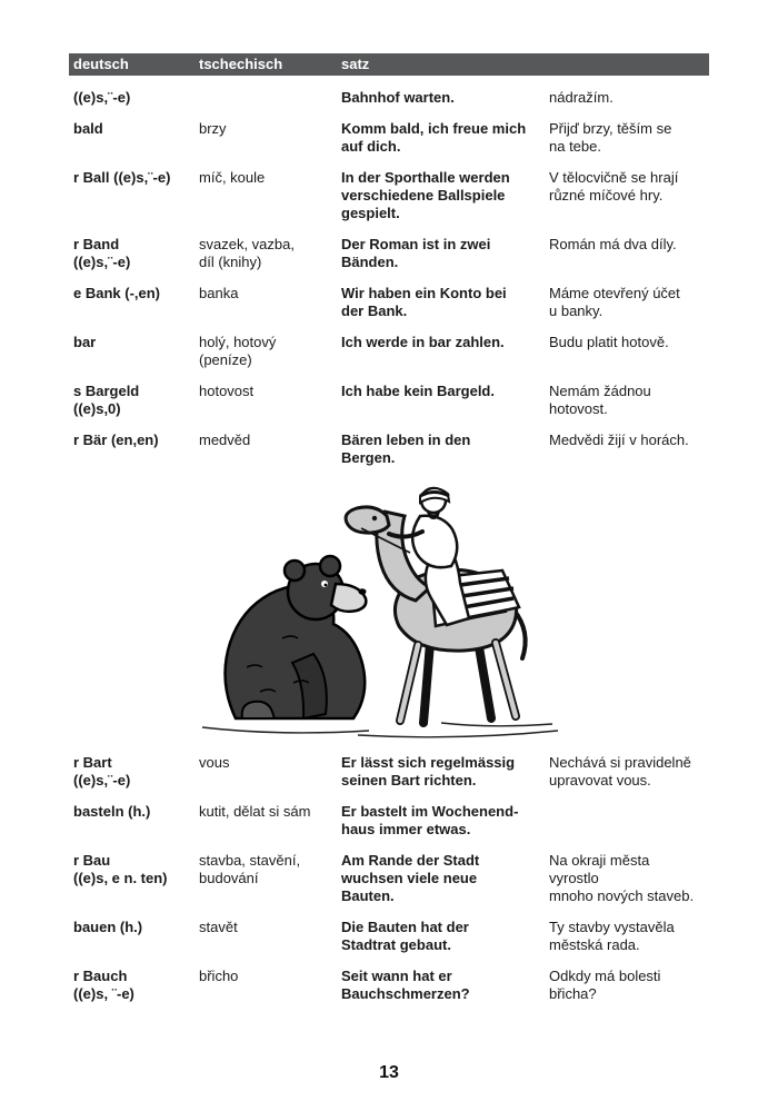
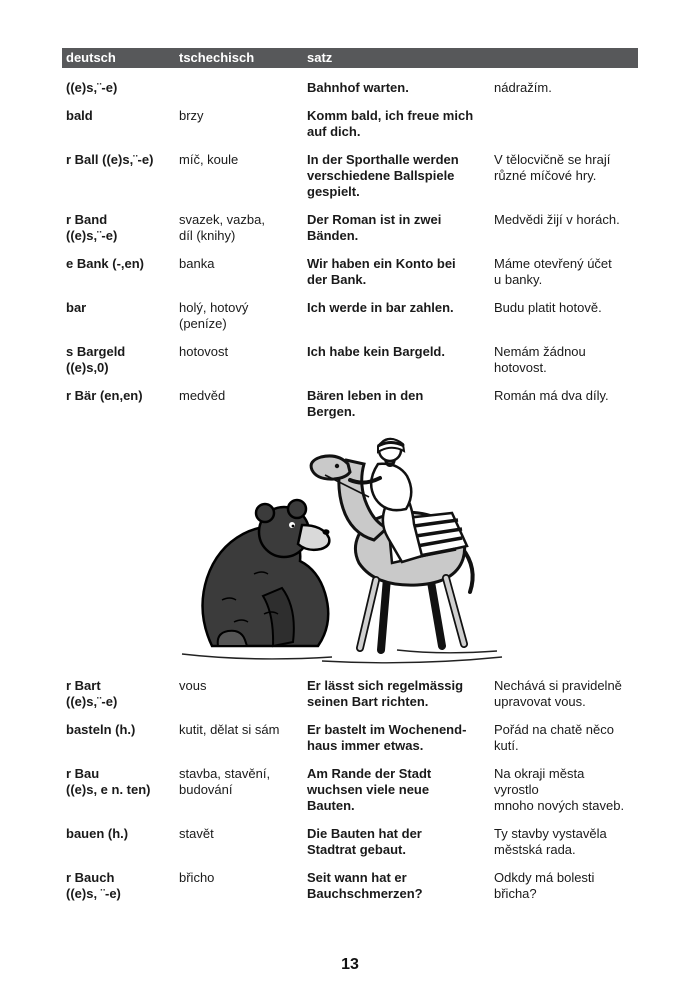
  deutsch
  tschechisch
  satz
  ((e)s,¨-e)
  Bahnhof warten.
  nádražím.
  bald
  brzy
  Komm bald, ich freue mich
  auf dich.
- Přijď brzy, těším se
- na tebe.
  r Ball ((e)s,¨-e)
  míč, koule
  In der Sporthalle werden
  verschiedene Ballspiele
  gespielt.
  V tělocvičně se hrají
  různé míčové hry.
  r Band
  ((e)s,¨-e)
  svazek, vazba,
  díl (knihy)
  Der Roman ist in zwei
  Bänden.
- Román má dva díly.
+ Medvědi žijí v horách.
  e Bank (-,en)
  banka
  Wir haben ein Konto bei
  der Bank.
  Máme otevřený účet
  u banky.
  bar
  holý, hotový
  (peníze)
  Ich werde in bar zahlen.
  Budu platit hotově.
  s Bargeld
  ((e)s,0)
  hotovost
  Ich habe kein Bargeld.
  Nemám žádnou hotovost.
  r Bär (en,en)
  medvěd
  Bären leben in den
  Bergen.
- Medvědi žijí v horách.
+ Román má dva díly.
  r Bart
  ((e)s,¨-e)
  vous
  Er lässt sich regelmässig
  seinen Bart richten.
  Nechává si pravidelně
  upravovat vous.
  basteln (h.)
  kutit, dělat si sám
  Er bastelt im Wochenend-
  haus immer etwas.
+ Pořád na chatě něco kutí.
  r Bau
  ((e)s, e n. ten)
  stavba, stavění,
  budování
  Am Rande der Stadt
  wuchsen viele neue
  Bauten.
  Na okraji města vyrostlo
  mnoho nových staveb.
  bauen (h.)
  stavět
  Die Bauten hat der
  Stadtrat gebaut.
  Ty stavby vystavěla
  městská rada.
  r Bauch
  ((e)s, ¨-e)
  břicho
  Seit wann hat er
  Bauchschmerzen?
  Odkdy má bolesti břicha?
  13
